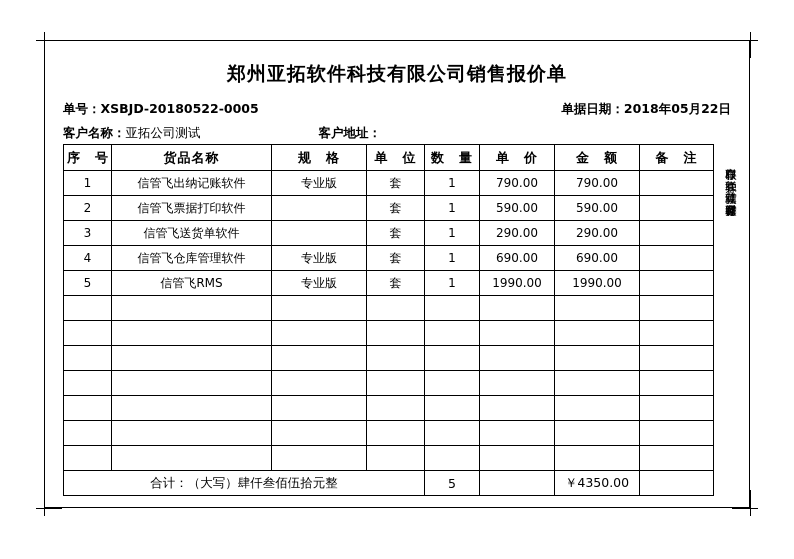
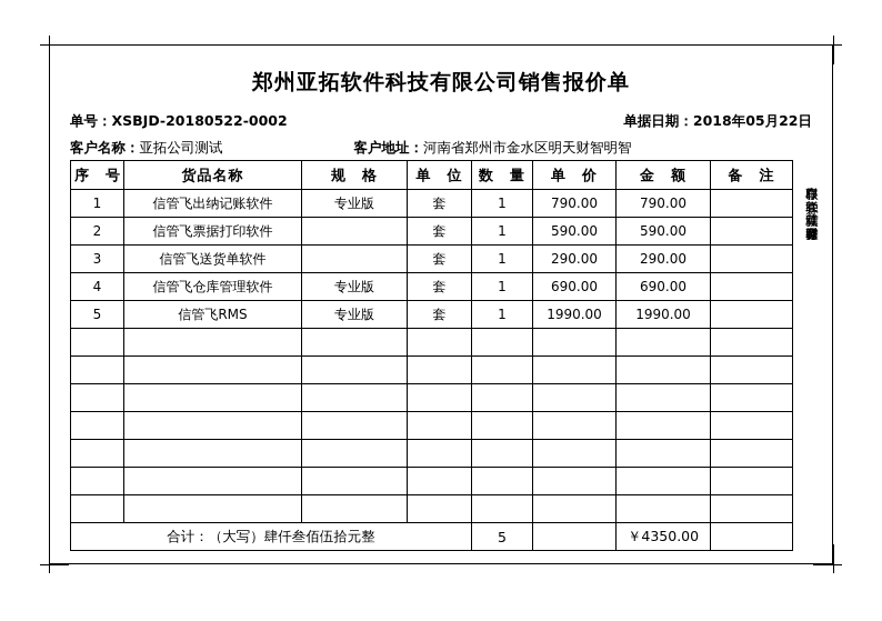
  郑州亚拓软件科技有限公司销售报价单
  单号：
- XSBJD-20180522-0005
+ XSBJD-20180522-0002
  单据日期：
  2018年05月22日
  客户名称：
  亚拓公司测试
  客户地址：
+ 河南省郑州市金水区明天财智明智
  序 号	货品名称	规 格	单 位	数 量	单 价	金 额	备 注
  1	信管飞出纳记账软件	专业版	套	1	790.00	790.00
  2	信管飞票据打印软件		套	1	590.00	590.00
  3	信管飞送货单软件		套	1	290.00	290.00
  4	信管飞仓库管理软件	专业版	套	1	690.00	690.00
  5	信管飞RMS	专业版	套	1	1990.00	1990.00
  合计：（大写）肆仟叁佰伍拾元整	5		￥4350.00
